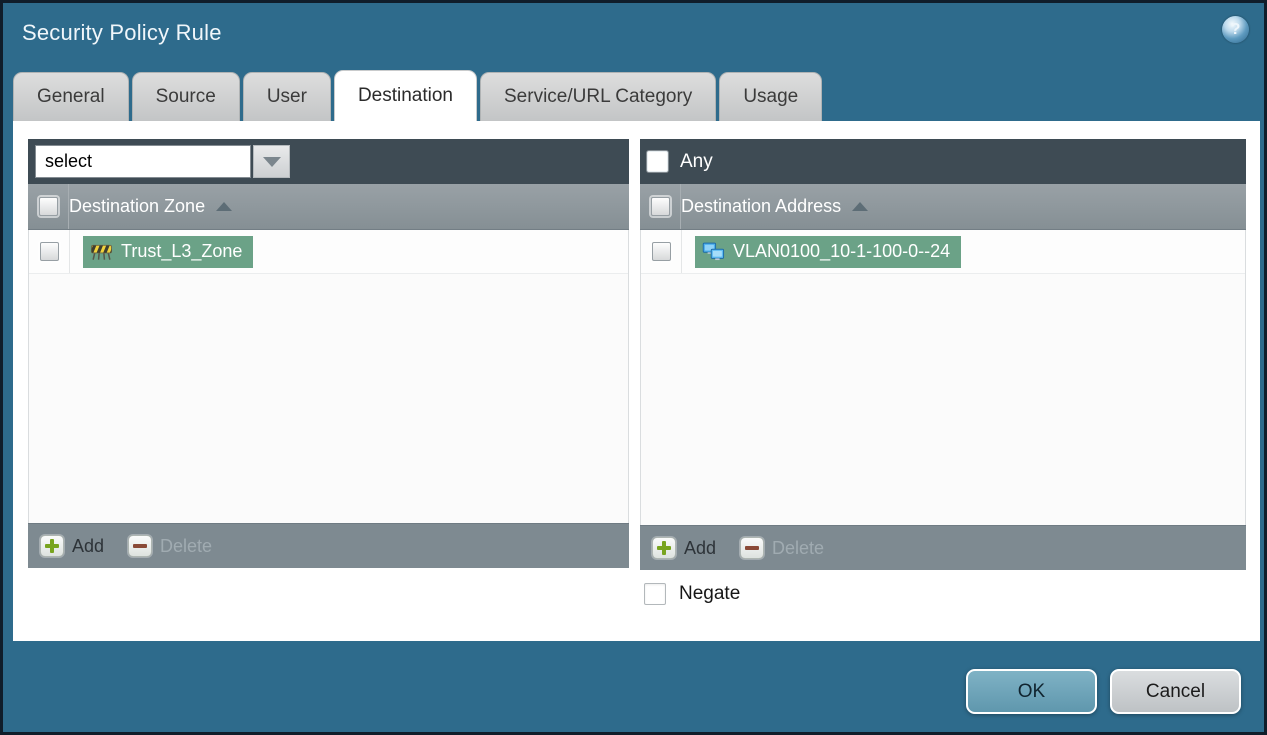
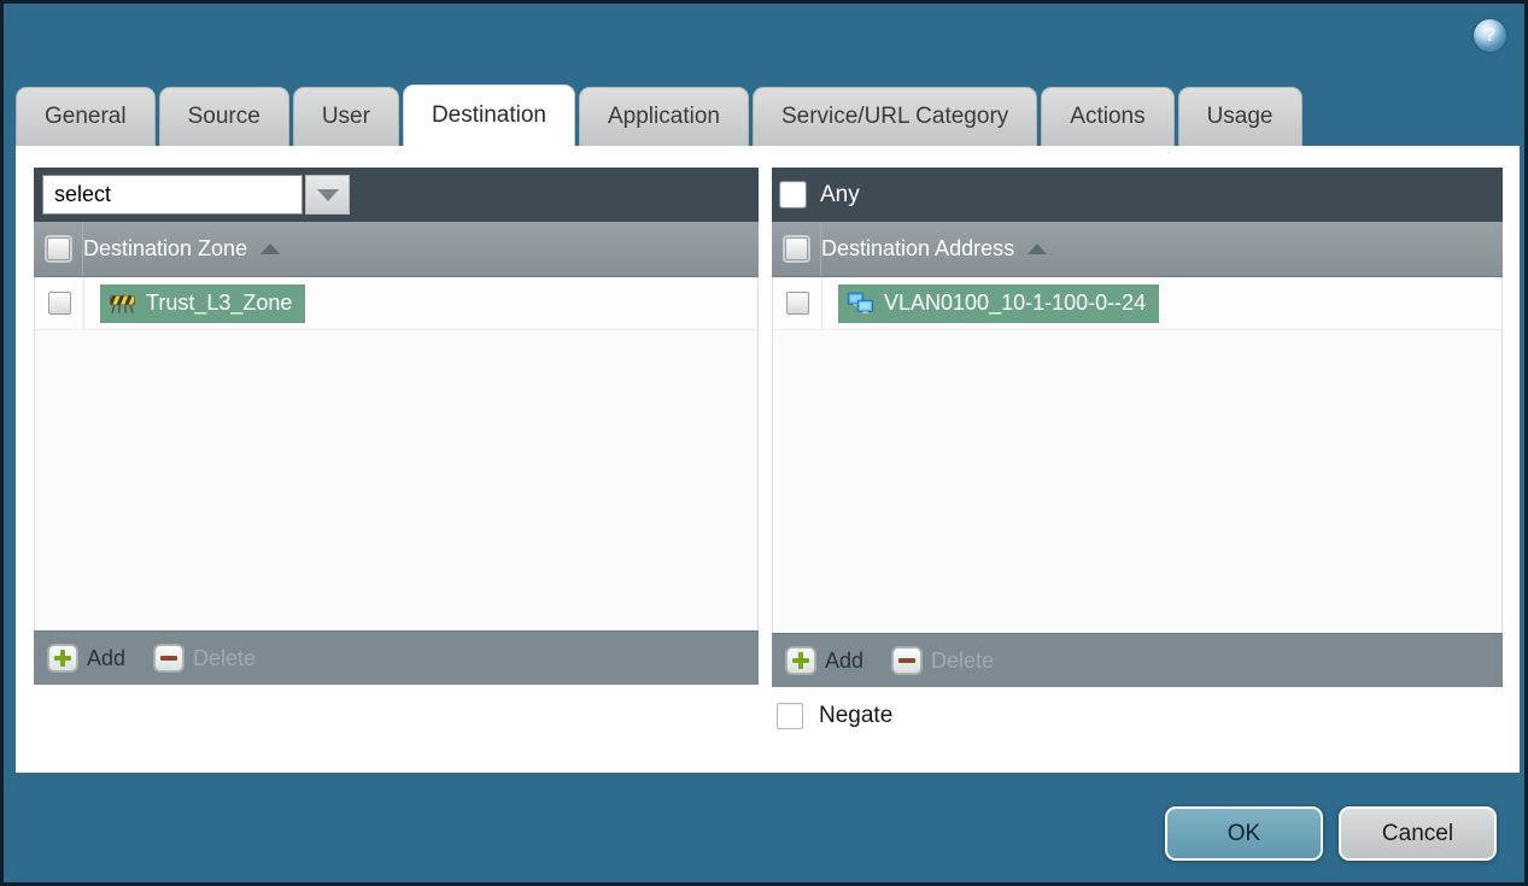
- Security Policy Rule
  ?
  General
  Source
  User
  Destination
+ Application
  Service/URL Category
+ Actions
  Usage
  select
  Destination Zone
  Trust_L3_Zone
  Add
  Delete
  Any
  Destination Address
  VLAN0100_10-1-100-0--24
  Add
  Delete
  Negate
  OK
  Cancel
